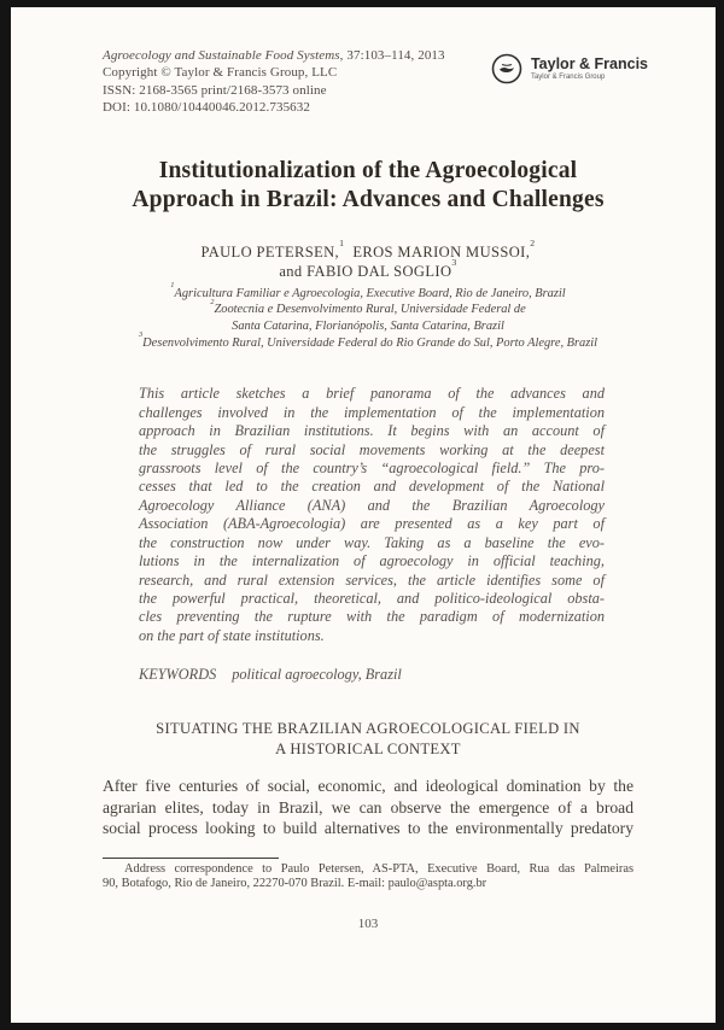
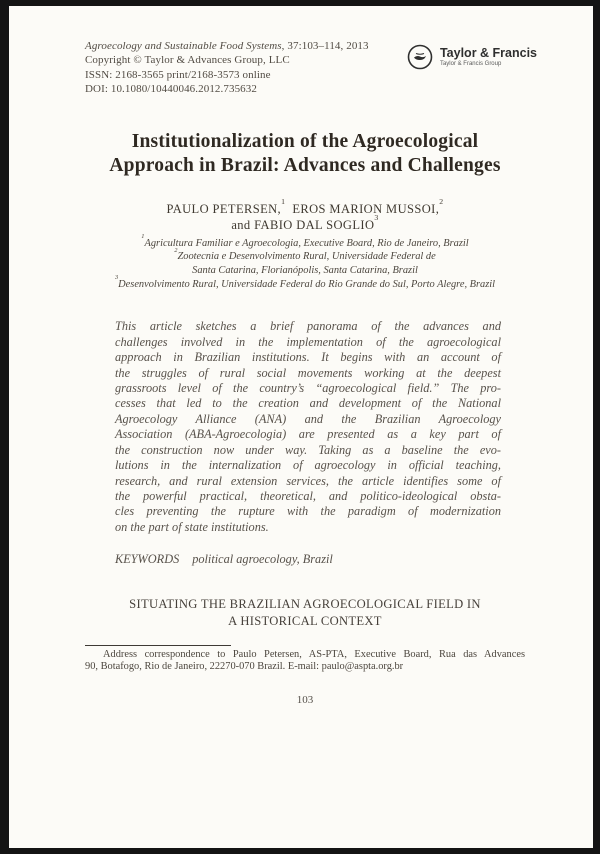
  Agroecology and Sustainable Food Systems, 37:103–114, 2013
- Copyright © Taylor & Francis Group, LLC
+ Copyright © Taylor & Advances Group, LLC
  ISSN: 2168-3565 print/2168-3573 online
  DOI: 10.1080/10440046.2012.735632
  Taylor & Francis
  Institutionalization of the Agroecological
  Approach in Brazil: Advances and Challenges
  PAULO PETERSEN,1EROS MARION MUSSOI,2
  and FABIO DAL SOGLIO3
  Agricultura Familiar e Agroecologia, Executive Board, Rio de Janeiro, Brazil
  Zootecnia e Desenvolvimento Rural, Universidade Federal de
  Santa Catarina, Florianópolis, Santa Catarina, Brazil
  Desenvolvimento Rural, Universidade Federal do Rio Grande do Sul, Porto Alegre, Brazil
  This article sketches a brief panorama of the advances and
- challenges involved in the implementation of the implementation
+ challenges involved in the implementation of the agroecological
  approach in Brazilian institutions. It begins with an account of
  the struggles of rural social movements working at the deepest
  grassroots level of the country’s “agroecological field.” The pro-
  cesses that led to the creation and development of the National
  Agroecology Alliance (ANA) and the Brazilian Agroecology
  Association (ABA-Agroecologia) are presented as a key part of
  the construction now under way. Taking as a baseline the evo-
  lutions in the internalization of agroecology in official teaching,
  research, and rural extension services, the article identifies some of
  the powerful practical, theoretical, and politico-ideological obsta-
  cles preventing the rupture with the paradigm of modernization
  on the part of state institutions.
  KEYWORDS political agroecology, Brazil
  SITUATING THE BRAZILIAN AGROECOLOGICAL FIELD IN
  A HISTORICAL CONTEXT
- After five centuries of social, economic, and ideological domination by the
- agrarian elites, today in Brazil, we can observe the emergence of a broad
- social process looking to build alternatives to the environmentally predatory
- Address correspondence to Paulo Petersen, AS-PTA, Executive Board, Rua das Palmeiras
+ Address correspondence to Paulo Petersen, AS-PTA, Executive Board, Rua das Advances
  90, Botafogo, Rio de Janeiro, 22270-070 Brazil. E-mail: paulo@aspta.org.br
  103
